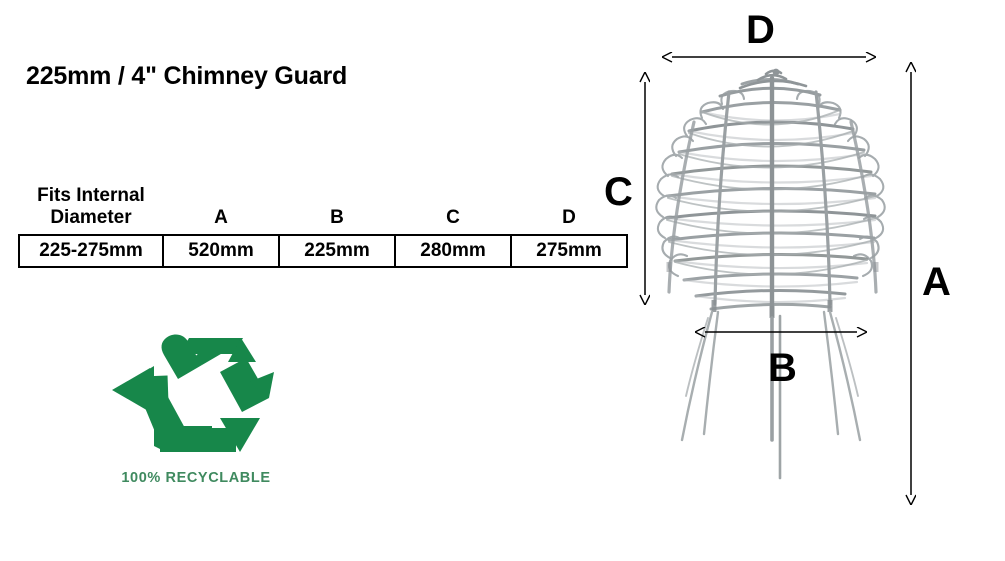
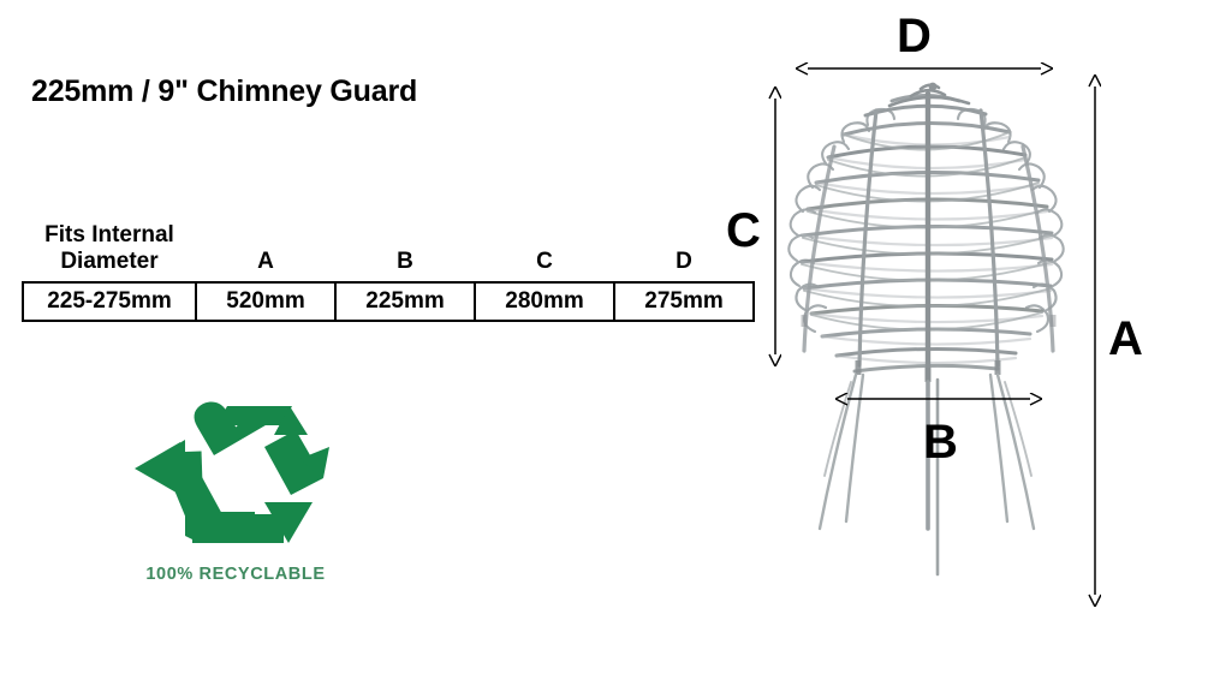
- 225mm / 4" Chimney Guard
+ 225mm / 9" Chimney Guard
  Fits Internal Diameter	A	B	C	D
  225-275mm	520mm	225mm	280mm	275mm
  100% RECYCLABLE
  A
  B
  C
  D
